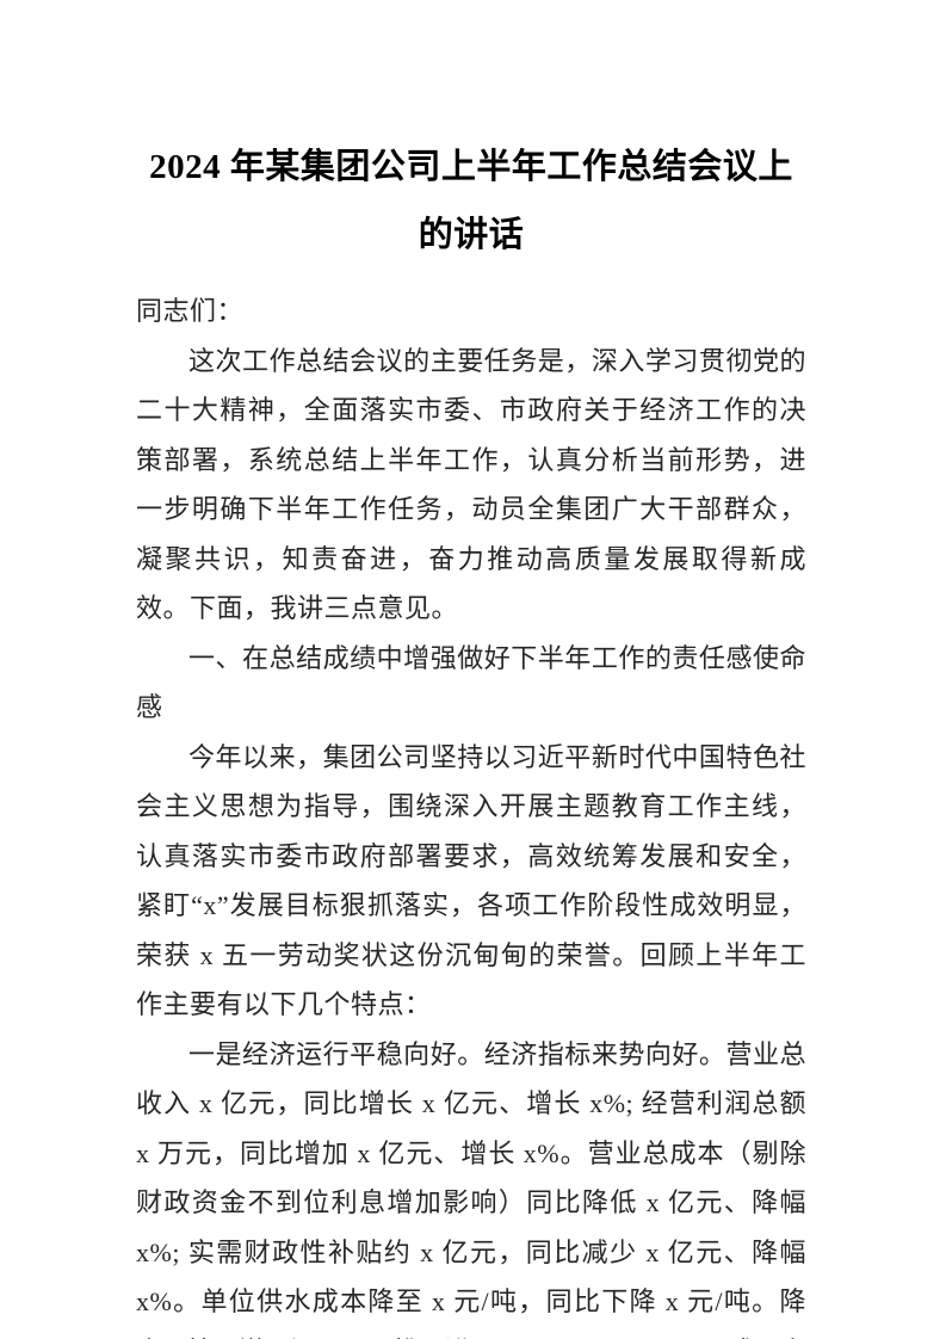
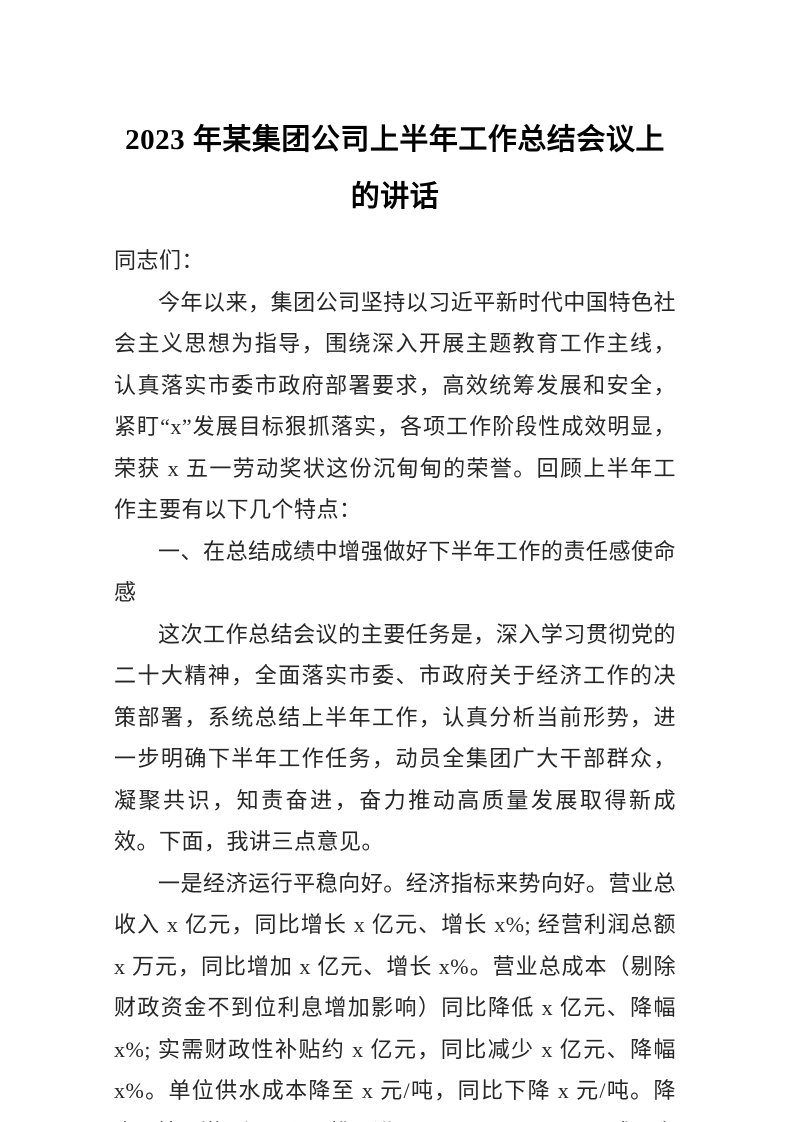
- 2024 年某集团公司上半年工作总结会议上的讲话
+ 2023 年某集团公司上半年工作总结会议上的讲话
  同志们：
- 这次工作总结会议的主要任务是，深入学习贯彻党的二十大精神，全面落实市委、市政府关于经济工作的决策部署，系统总结上半年工作，认真分析当前形势，进一步明确下半年工作任务，动员全集团广大干部群众，凝聚共识，知责奋进，奋力推动高质量发展取得新成效。下面，我讲三点意见。
+ 今年以来，集团公司坚持以习近平新时代中国特色社会主义思想为指导，围绕深入开展主题教育工作主线，认真落实市委市政府部署要求，高效统筹发展和安全，紧盯“x”发展目标狠抓落实，各项工作阶段性成效明显，荣获 x 五一劳动奖状这份沉甸甸的荣誉。回顾上半年工作主要有以下几个特点：
  一、在总结成绩中增强做好下半年工作的责任感使命感
- 今年以来，集团公司坚持以习近平新时代中国特色社会主义思想为指导，围绕深入开展主题教育工作主线，认真落实市委市政府部署要求，高效统筹发展和安全，紧盯“x”发展目标狠抓落实，各项工作阶段性成效明显，荣获 x 五一劳动奖状这份沉甸甸的荣誉。回顾上半年工作主要有以下几个特点：
+ 这次工作总结会议的主要任务是，深入学习贯彻党的二十大精神，全面落实市委、市政府关于经济工作的决策部署，系统总结上半年工作，认真分析当前形势，进一步明确下半年工作任务，动员全集团广大干部群众，凝聚共识，知责奋进，奋力推动高质量发展取得新成效。下面，我讲三点意见。
  一是经济运行平稳向好。经济指标来势向好。营业总收入 x 亿元，同比增长 x 亿元、增长 x%; 经营利润总额 x 万元，同比增加 x 亿元、增长 x%。营业总成本（剔除财政资金不到位利息增加影响）同比降低 x 亿元、降幅 x%; 实需财政性补贴约 x 亿元，同比减少 x 亿元、降幅 x%。单位供水成本降至 x 元/吨，同比下降 x 元/吨。降
